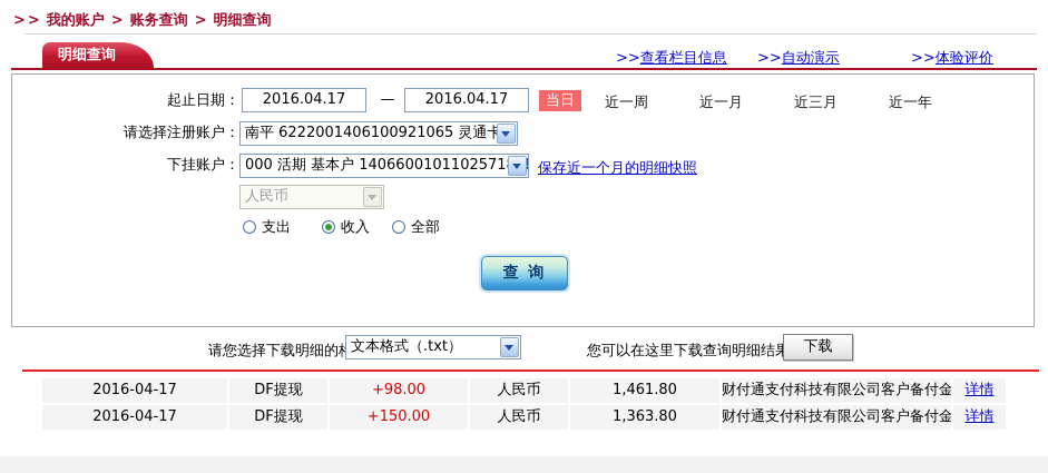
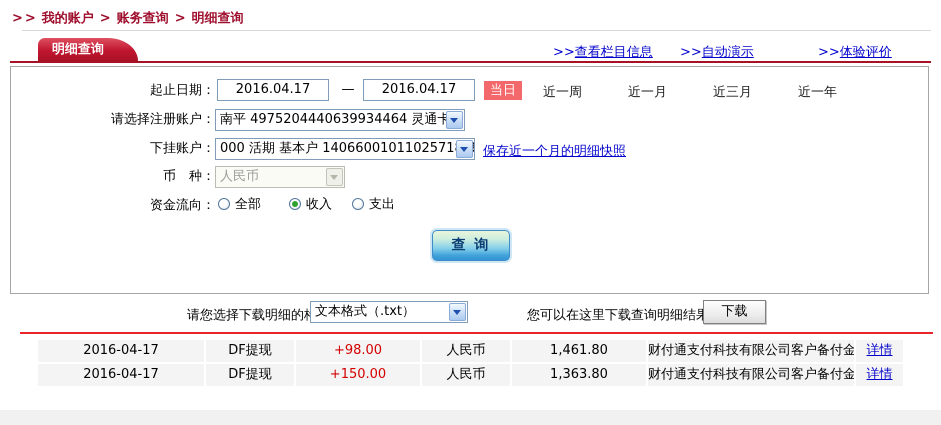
  >> 我的账户 > 账务查询 > 明细查询
  明细查询
  >>查看栏目信息
  >>自动演示
  >>体验评价
  起止日期：
  2016.04.17
  —
  2016.04.17
  当日
  近一周
  近一月
  近三月
  近一年
  请选择注册账户：
- 南平 6222001406100921065 灵通卡
+ 南平 4975204440639934464 灵通卡
  下挂账户：
  000 活期 基本户 1406600101102571
  保存近一个月的明细快照
+ 币 种：
  人民币
+ 资金流向：
- 支出
+ 全部
  收入
- 全部
+ 支出
  查 询
  请您选择下载明细的
  文本格式（.txt）
  您可以在这里下载查询明细结
  下载
  2016-04-17
  DF提现
  +98.00
  人民币
  1,461.80
  财付通支付科技有限公司客户备付金
  详情
  2016-04-17
  DF提现
  +150.00
  人民币
  1,363.80
  财付通支付科技有限公司客户备付金
  详情
